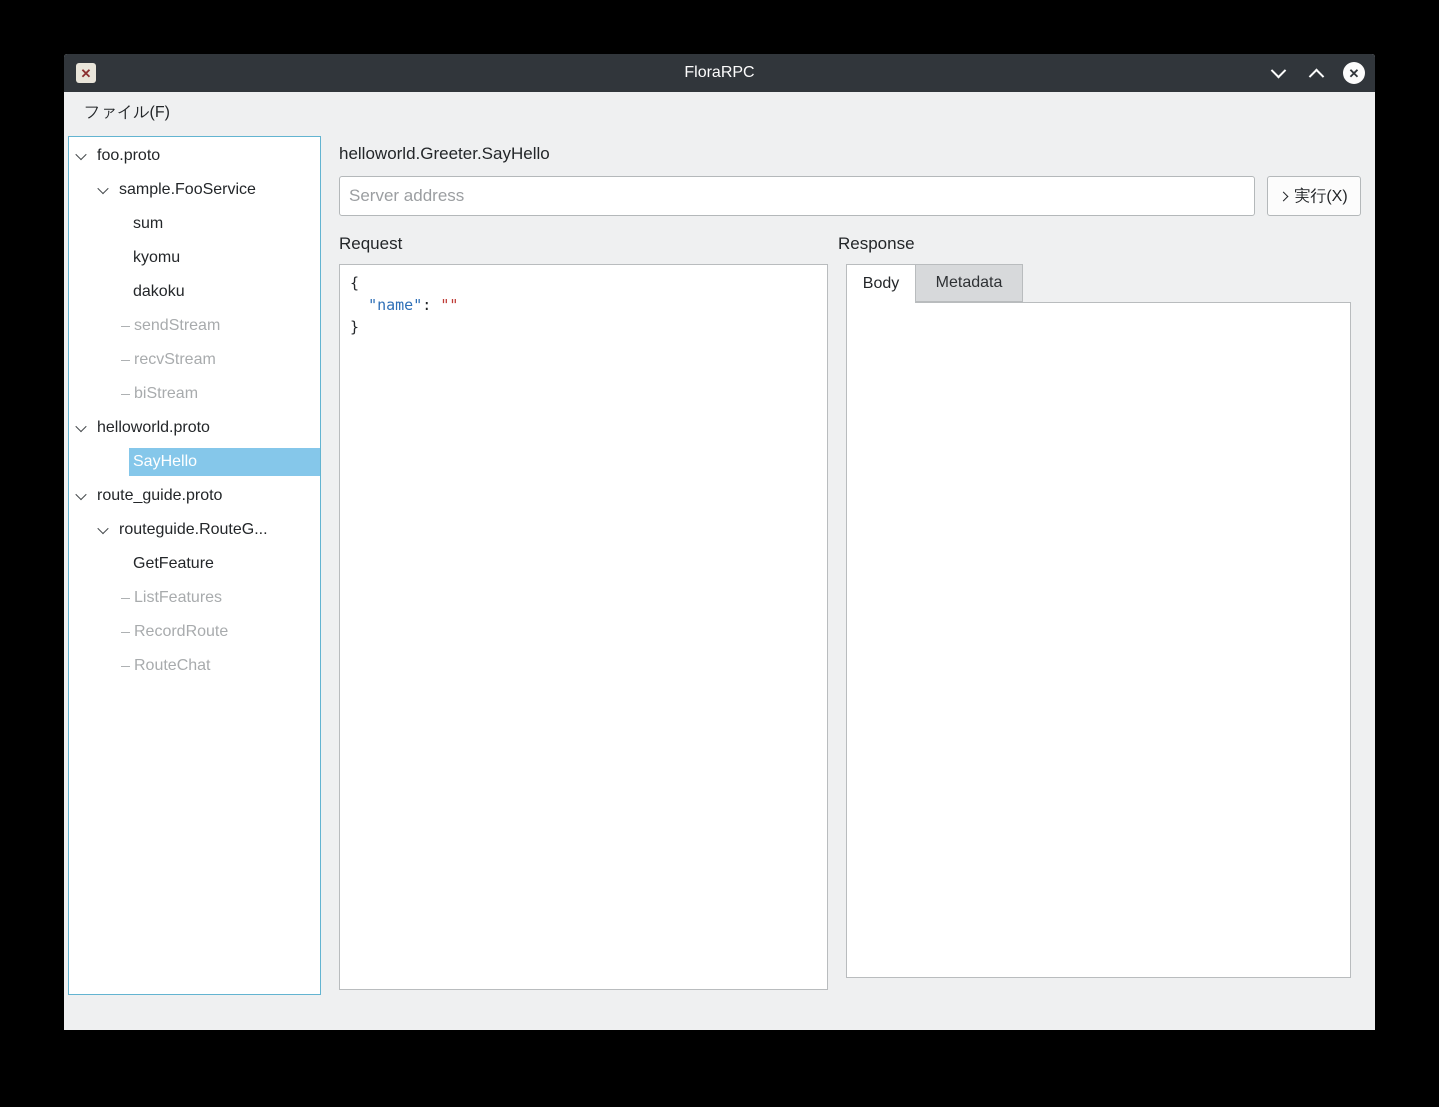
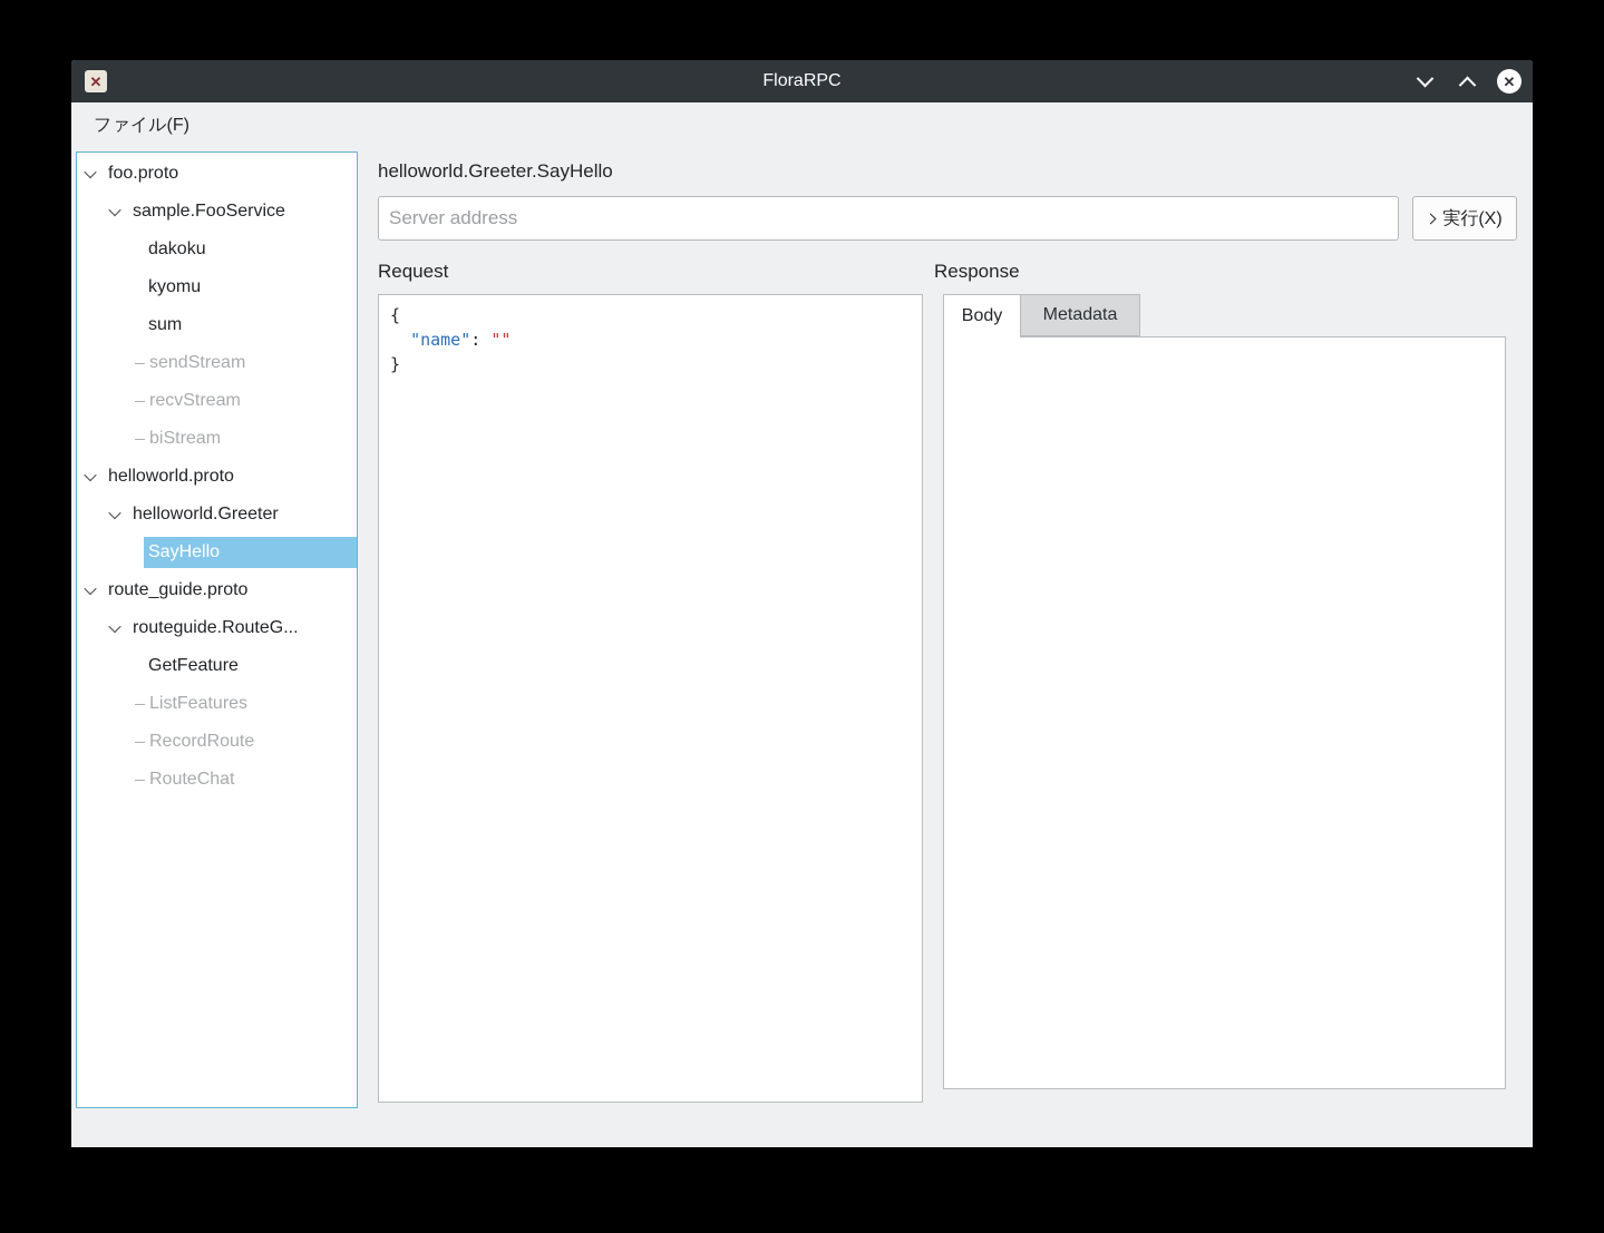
  FloraRPC
  ファイル(F)
  foo.proto
  sample.FooService
- sum
+ dakoku
  kyomu
- dakoku
+ sum
  sendStream
  recvStream
  biStream
  helloworld.proto
+ helloworld.Greeter
  SayHello
  route_guide.proto
  routeguide.RouteG...
  GetFeature
  ListFeatures
  RecordRoute
  RouteChat
  helloworld.Greeter.SayHello
  Server address
  実行(X)
  Request
  Response
  { "name": "" }
  Body
  Metadata
